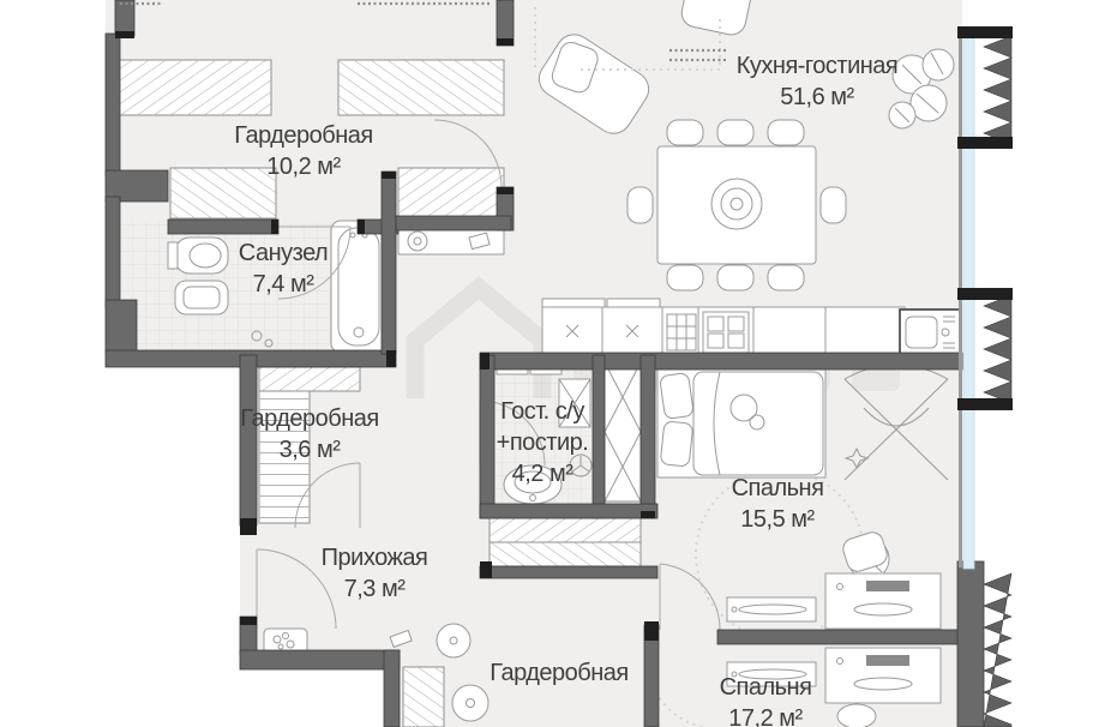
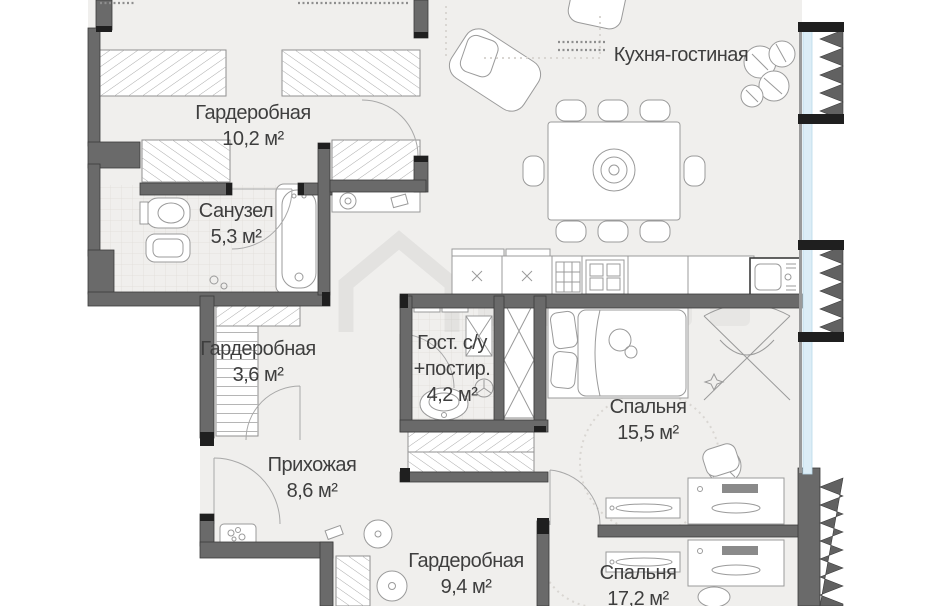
  Кухня-гостиная
- 51,6 м²
  Гардеробная
  10,2 м²
  Санузел
- 7,4 м²
+ 5,3 м²
  Гардеробная
  3,6 м²
  Гост. с/у
  +постир.
  4,2 м²
  Спальня
  15,5 м²
  Прихожая
- 7,3 м²
+ 8,6 м²
  Гардеробная
+ 9,4 м²
  Спальня
  17,2 м²
